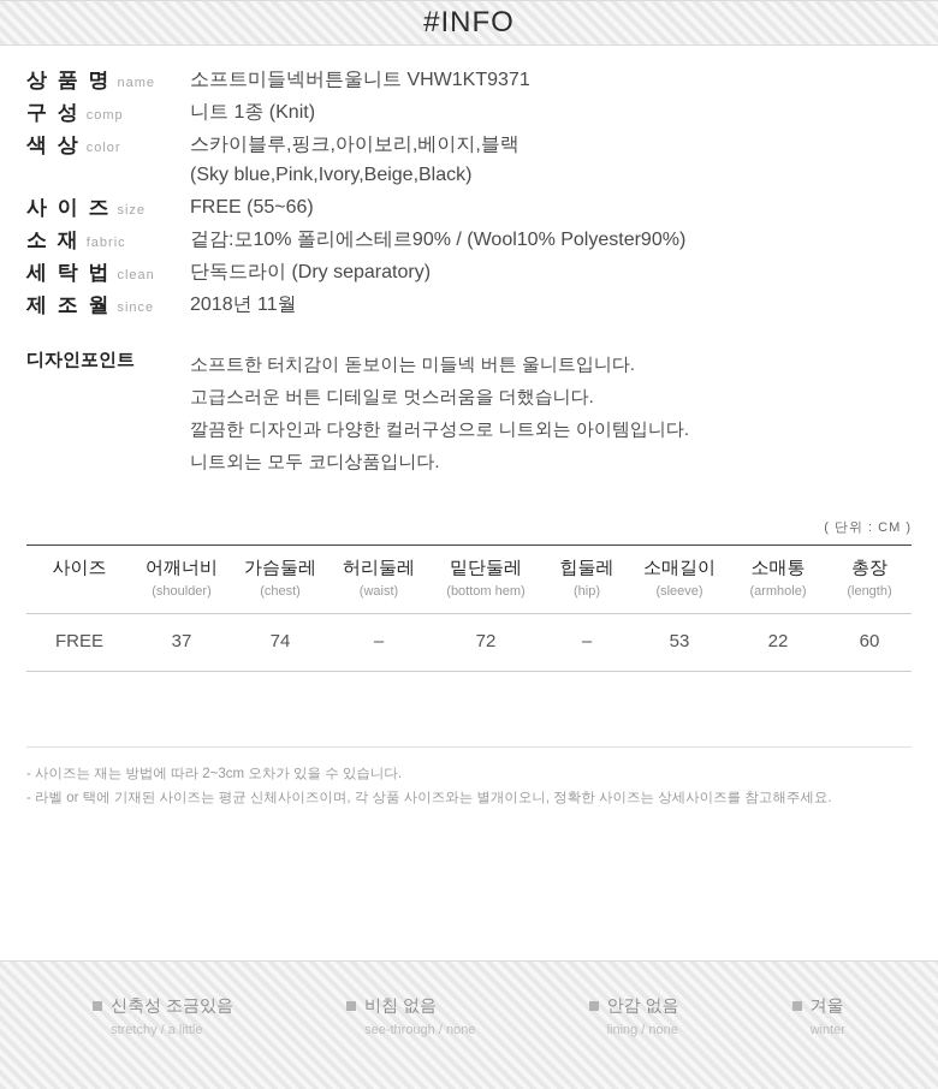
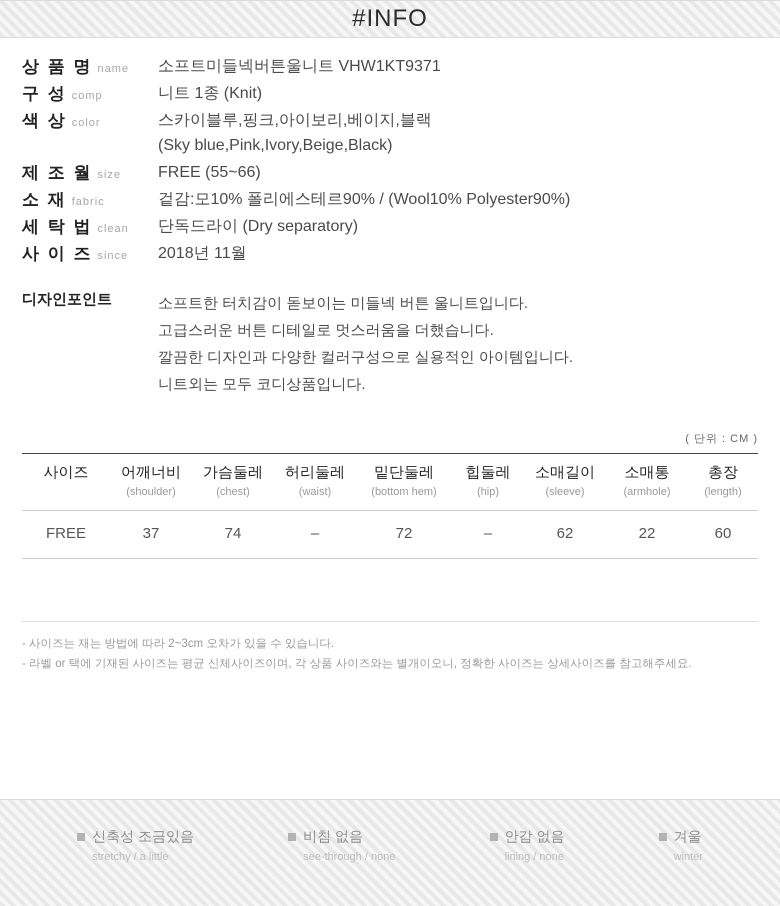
  #INFO
  상 품 명 name
  소프트미들넥버튼울니트 VHW1KT9371
  구 성 comp
  니트 1종 (Knit)
  색 상 color
  스카이블루,핑크,아이보리,베이지,블랙
  (Sky blue,Pink,Ivory,Beige,Black)
- 사 이 즈 size
+ 제 조 월 size
  FREE (55~66)
  소 재 fabric
  겉감:모10% 폴리에스테르90% / (Wool10% Polyester90%)
  세 탁 법 clean
  단독드라이 (Dry separatory)
- 제 조 월 since
+ 사 이 즈 since
  2018년 11월
  디자인포인트
  소프트한 터치감이 돋보이는 미들넥 버튼 울니트입니다.
  고급스러운 버튼 디테일로 멋스러움을 더했습니다.
- 깔끔한 디자인과 다양한 컬러구성으로 니트외는 아이템입니다.
+ 깔끔한 디자인과 다양한 컬러구성으로 실용적인 아이템입니다.
  니트외는 모두 코디상품입니다.
  ( 단위 : CM )
  사이즈	어깨너비 (shoulder)	가슴둘레 (chest)	허리둘레 (waist)	밑단둘레 (bottom hem)	힙둘레 (hip)	소매길이 (sleeve)	소매통 (armhole)	총장 (length)
- FREE	37	74	–	72	–	53	22	60
+ FREE	37	74	–	72	–	62	22	60
  - 사이즈는 재는 방법에 따라 2~3cm 오차가 있을 수 있습니다.
  - 라벨 or 택에 기재된 사이즈는 평균 신체사이즈이며, 각 상품 사이즈와는 별개이오니, 정확한 사이즈는 상세사이즈를 참고해주세요.
  신축성 조금있음
  stretchy / a little
  비침 없음
  see-through / none
  안감 없음
  lining / none
  겨울
  winter
